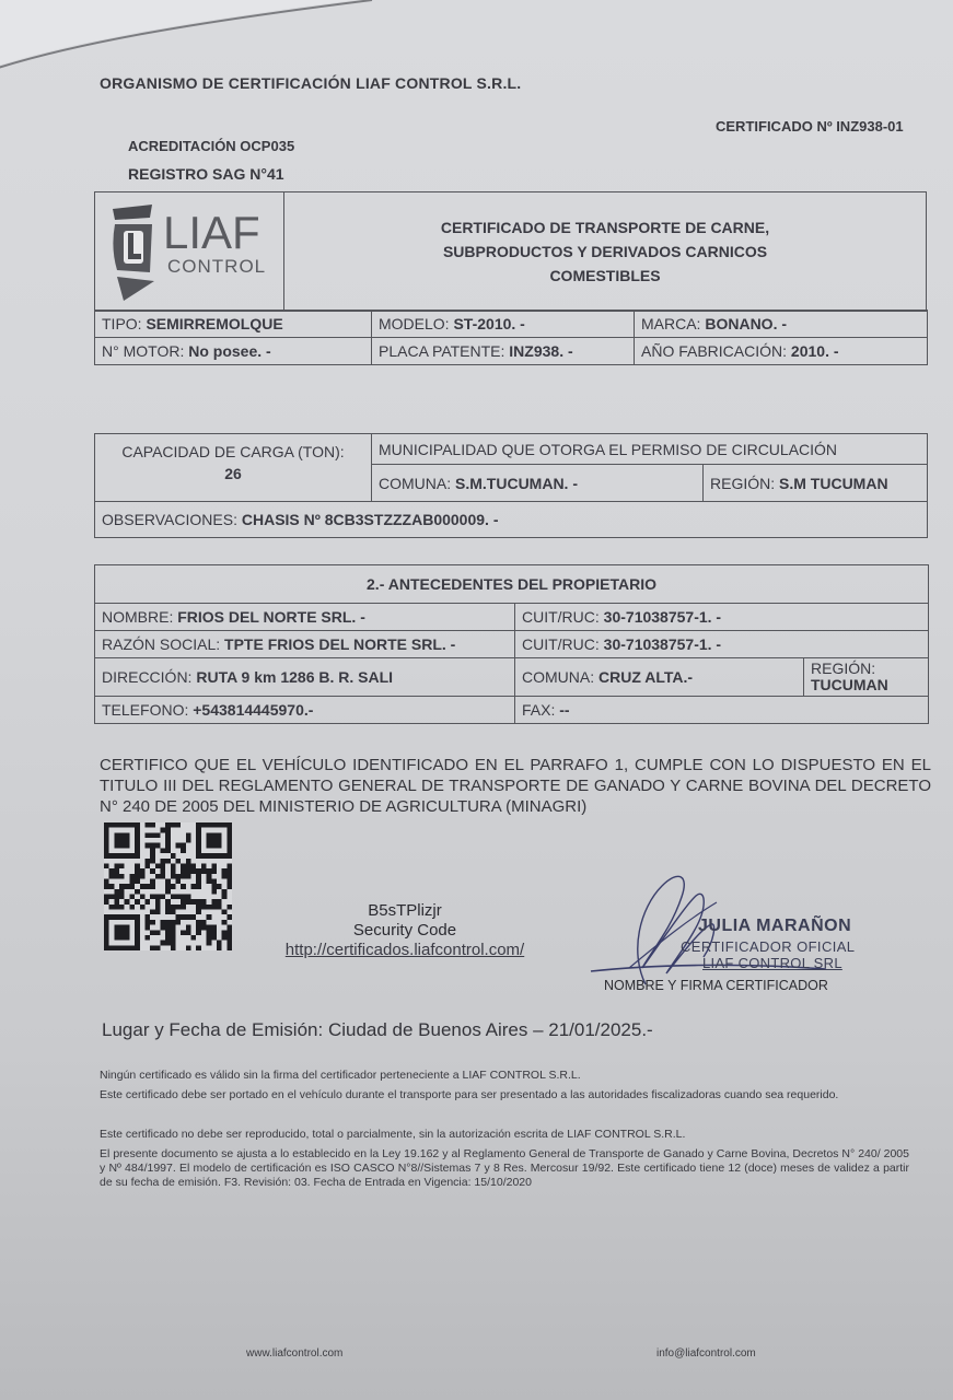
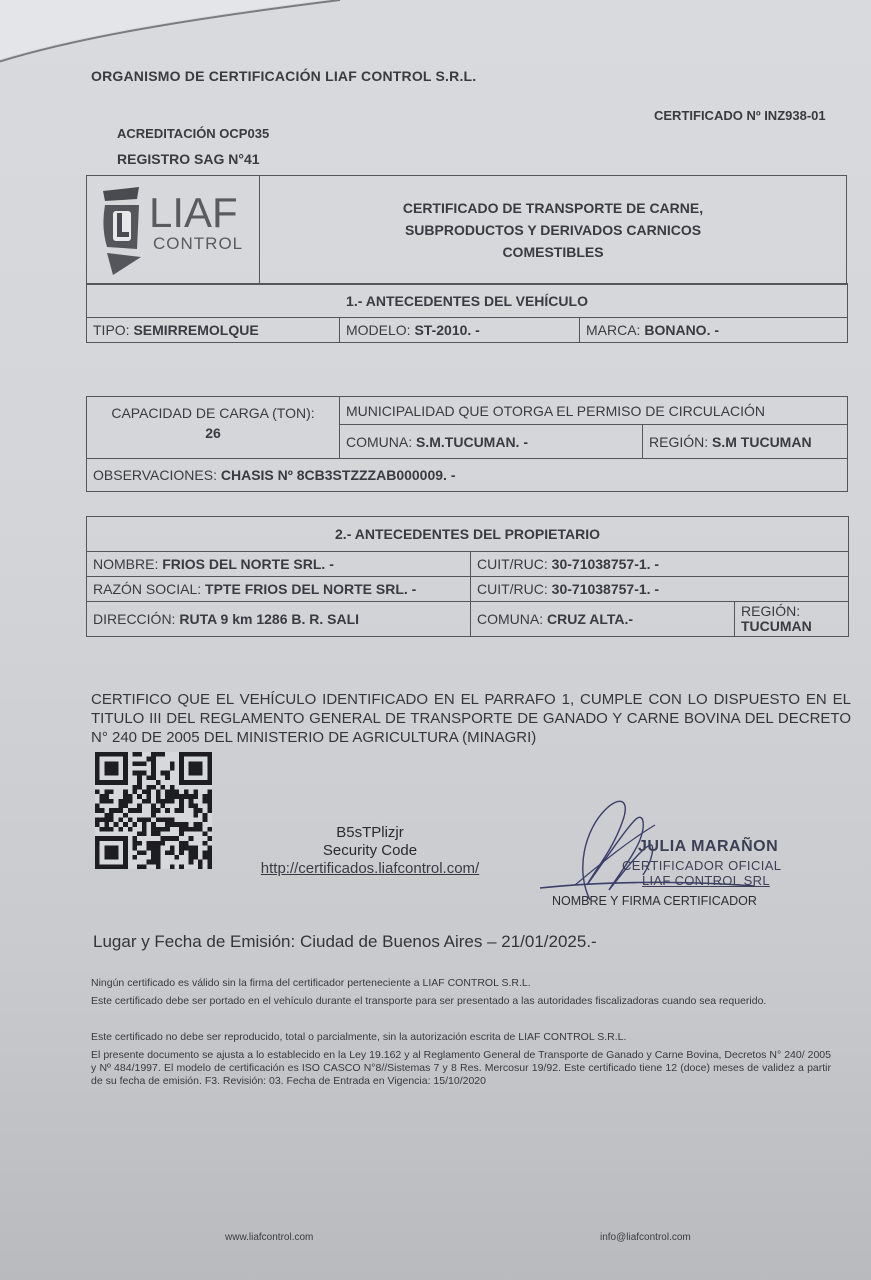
  ORGANISMO DE CERTIFICACIÓN LIAF CONTROL S.R.L.
  CERTIFICADO Nº INZ938-01
  ACREDITACIÓN OCP035
  REGISTRO SAG N°41
  LIAF CONTROL	CERTIFICADO DE TRANSPORTE DE CARNE, SUBPRODUCTOS Y DERIVADOS CARNICOS COMESTIBLES
+ 1.- ANTECEDENTES DEL VEHÍCULO
  TIPO: SEMIRREMOLQUE	MODELO: ST-2010. -	MARCA: BONANO. -
- N° MOTOR: No posee. -	PLACA PATENTE: INZ938. -	AÑO FABRICACIÓN: 2010. -
  CAPACIDAD DE CARGA (TON): 26	MUNICIPALIDAD QUE OTORGA EL PERMISO DE CIRCULACIÓN
  COMUNA: S.M.TUCUMAN. -	REGIÓN: S.M TUCUMAN
  OBSERVACIONES: CHASIS Nº 8CB3STZZZAB000009. -
  2.- ANTECEDENTES DEL PROPIETARIO
  NOMBRE: FRIOS DEL NORTE SRL. -	CUIT/RUC: 30-71038757-1. -
  RAZÓN SOCIAL: TPTE FRIOS DEL NORTE SRL. -	CUIT/RUC: 30-71038757-1. -
  DIRECCIÓN: RUTA 9 km 1286 B. R. SALI	COMUNA: CRUZ ALTA.-	REGIÓN:TUCUMAN
- TELEFONO: +543814445970.-	FAX: --
  CERTIFICO QUE EL VEHÍCULO IDENTIFICADO EN EL PARRAFO 1, CUMPLE CON LO DISPUESTO EN EL TITULO III DEL REGLAMENTO GENERAL DE TRANSPORTE DE GANADO Y CARNE BOVINA DEL DECRETO N° 240 DE 2005 DEL MINISTERIO DE AGRICULTURA (MINAGRI)
  B5sTPlizjr
  Security Code
  http://certificados.liafcontrol.com/
  JULIA MARAÑON
  CERTIFICADOR OFICIAL
  LIAF CONTROL SRL
  NOMBRE Y FIRMA CERTIFICADOR
  Lugar y Fecha de Emisión: Ciudad de Buenos Aires – 21/01/2025.-
  Ningún certificado es válido sin la firma del certificador perteneciente a LIAF CONTROL S.R.L.
  Este certificado debe ser portado en el vehículo durante el transporte para ser presentado a las autoridades fiscalizadoras cuando sea requerido.
  Este certificado no debe ser reproducido, total o parcialmente, sin la autorización escrita de LIAF CONTROL S.R.L.
  El presente documento se ajusta a lo establecido en la Ley 19.162 y al Reglamento General de Transporte de Ganado y Carne Bovina, Decretos N° 240/ 2005 y Nº 484/1997. El modelo de certificación es ISO CASCO N°8//Sistemas 7 y 8 Res. Mercosur 19/92. Este certificado tiene 12 (doce) meses de validez a partir de su fecha de emisión. F3. Revisión: 03. Fecha de Entrada en Vigencia: 15/10/2020
  www.liafcontrol.com
  info@liafcontrol.com
